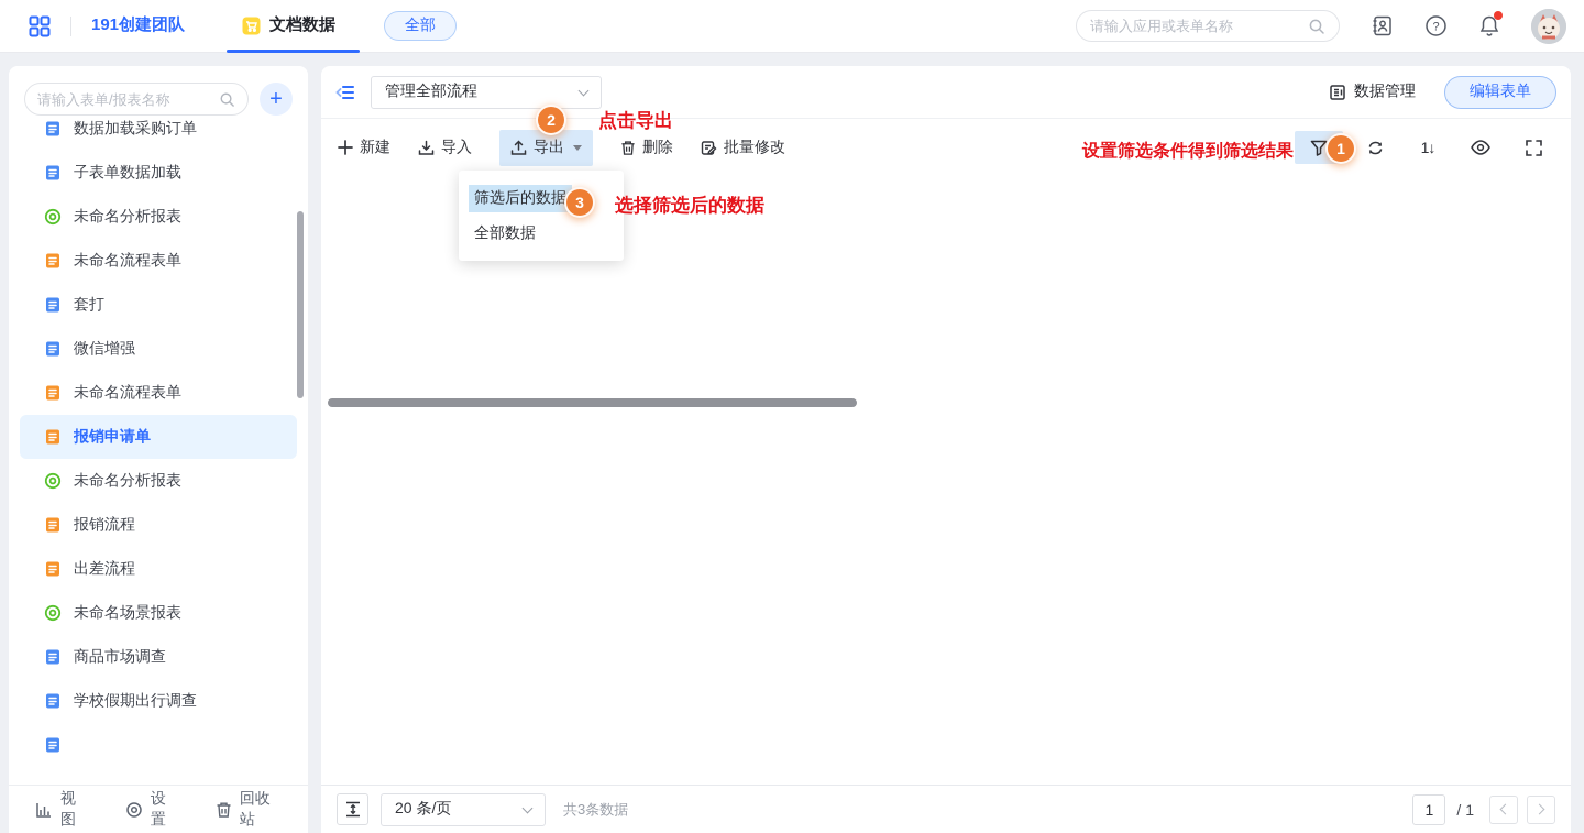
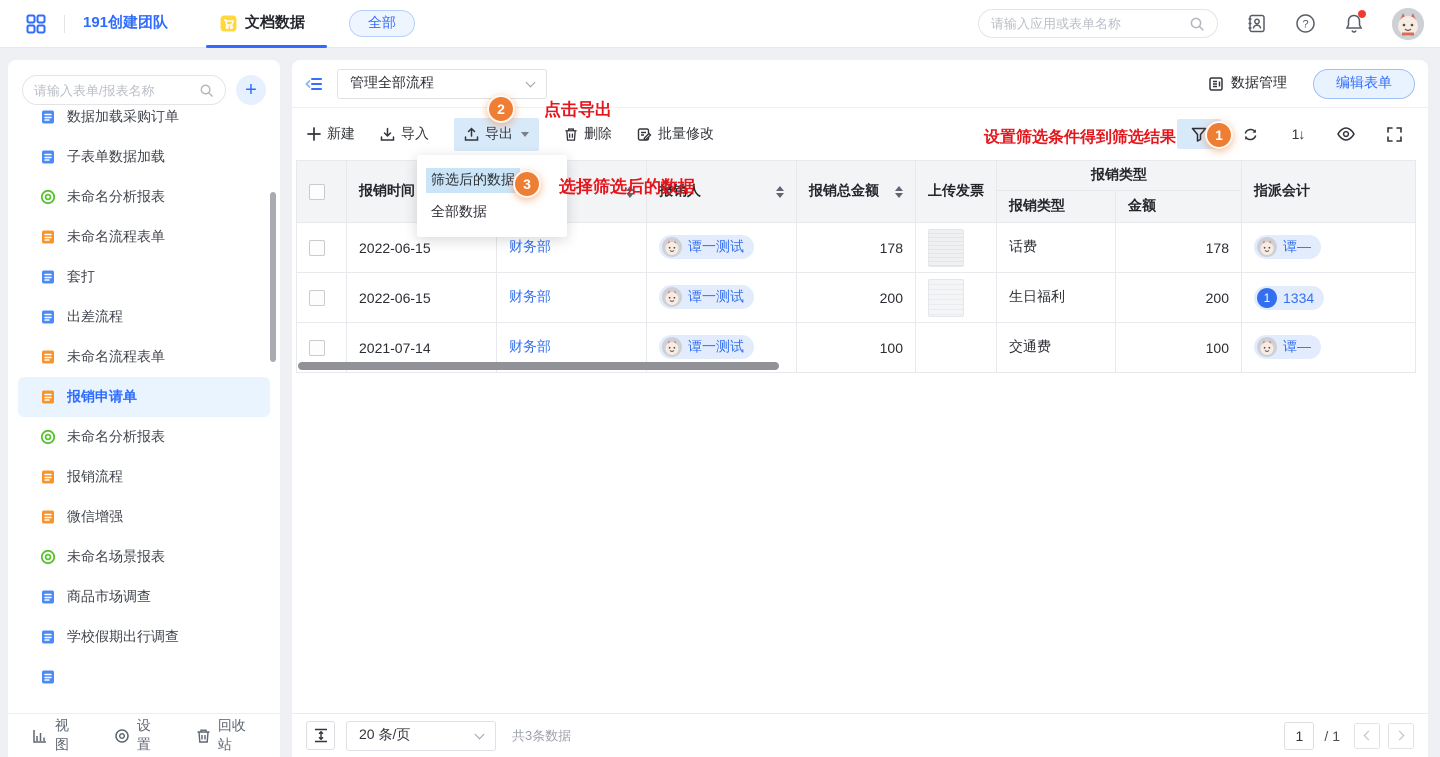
  191创建团队
  文档数据
  全部
  请输入应用或表单名称
  ?
  请输入表单/报表名称
  +
  数据加载采购订单
  子表单数据加载
  未命名分析报表
  未命名流程表单
  套打
- 微信增强
+ 出差流程
  未命名流程表单
  报销申请单
  未命名分析报表
  报销流程
- 出差流程
+ 微信增强
  未命名场景报表
  商品市场调查
  学校假期出行调查
  视图
  设置
  回收站
  管理全部流程
  数据管理
  编辑表单
  新建
  导入
  导出
  删除
  批量修改
  1↓
+ 	报销时间		报销人	报销总金额	上传发票	报销类型	指派会计
+ 报销类型	金额
+ 	2022-06-15	财务部	谭一测试	178		话费	178	谭—
+ 	2022-06-15	财务部	谭一测试	200		生日福利	200	1 1334
+ 	2021-07-14	财务部	谭一测试	100		交通费	100	谭—
  筛选后的数据
  全部数据
  1
  设置筛选条件得到筛选结果
  2
  点击导出
  3
  选择筛选后的数据
  20 条/页
  共3条数据
  1
  / 1
